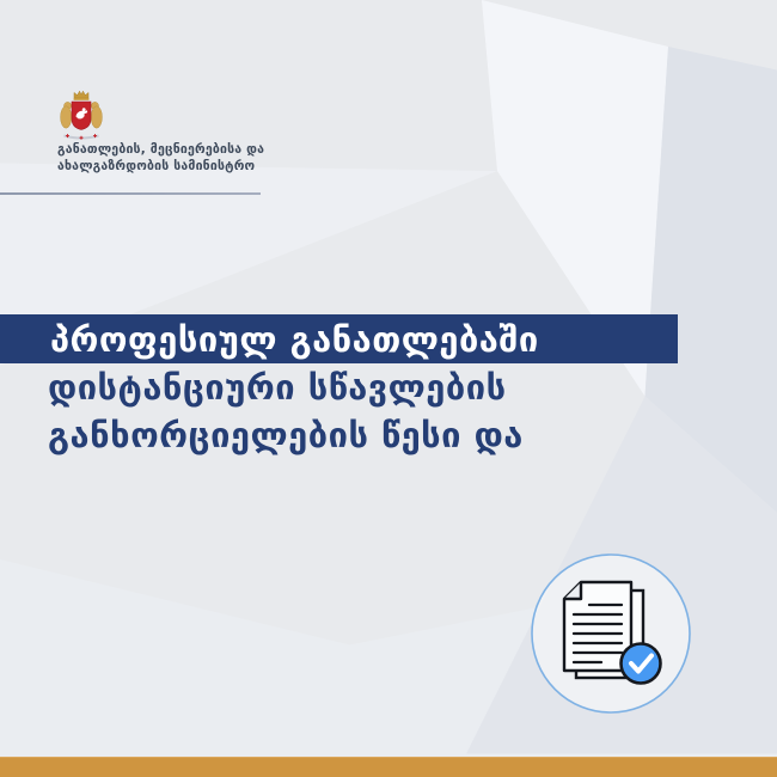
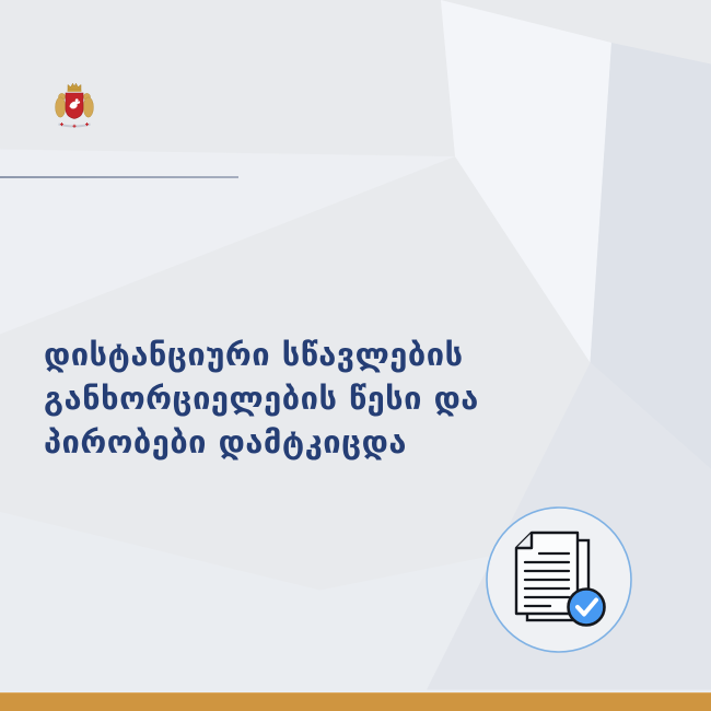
- განათლების, მეცნიერებისა და
- ახალგაზრდობის სამინისტრო
- პროფესიულ განათლებაში
  დისტანციური სწავლების
  განხორციელების წესი და
+ პირობები დამტკიცდა
